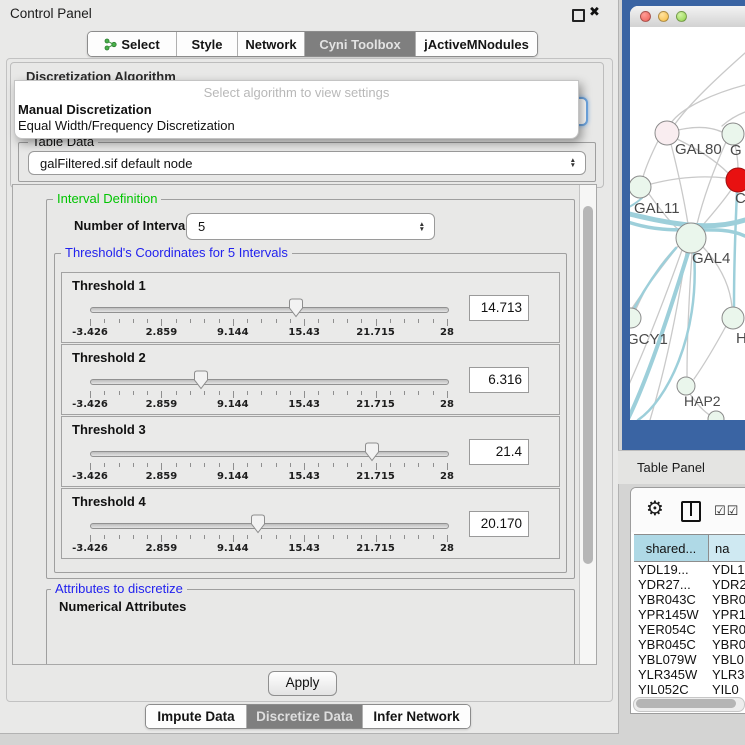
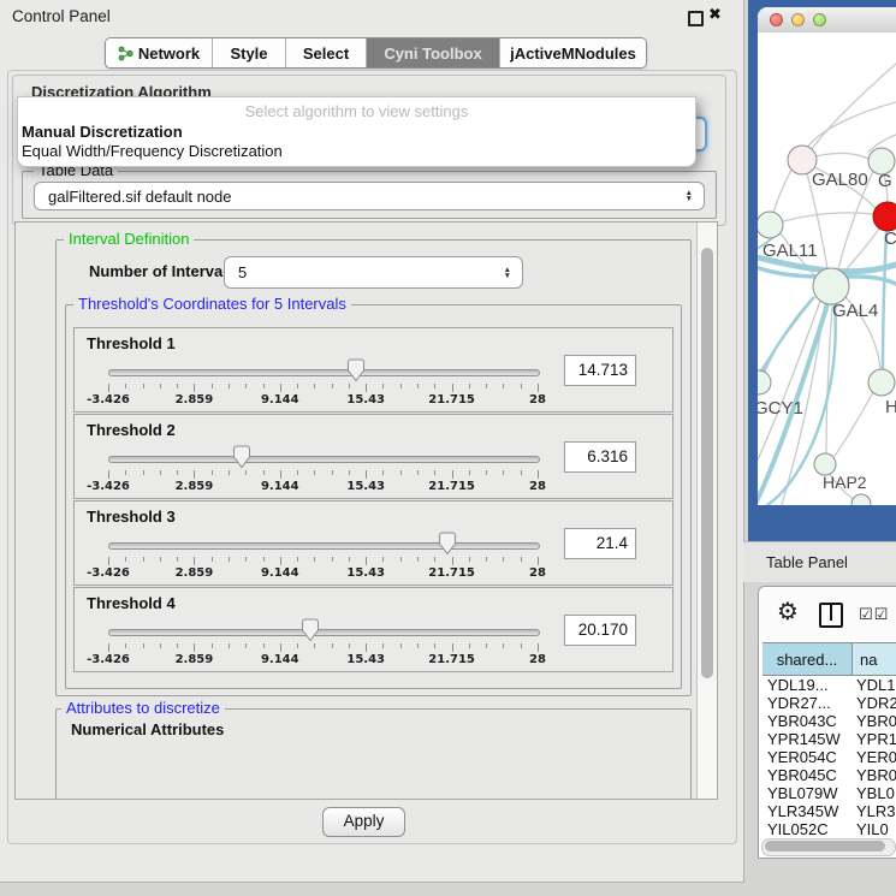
  Control Panel
  ✖
- Select
+ Network
  Style
- Network
+ Select
  Cyni Toolbox
  jActiveMNodules
  Discretization Algorithm
  Table Data
  galFiltered.sif default node
  Interval Definition
  Number of Interva
  5
  Threshold's Coordinates for 5 Intervals
  Threshold 1
  -3.426
  2.859
  9.144
  15.43
  21.715
  28
  14.713
  Threshold 2
  -3.426
  2.859
  9.144
  15.43
  21.715
  28
  6.316
  Threshold 3
  -3.426
  2.859
  9.144
  15.43
  21.715
  28
  21.4
  Threshold 4
  -3.426
  2.859
  9.144
  15.43
  21.715
  28
  20.170
  Attributes to discretize
  Numerical Attributes
  Apply
- Impute Data
- Discretize Data
- Infer Network
  Select algorithm to view settings
  Manual Discretization
  Equal Width/Frequency Discretization
  GAL80
  G
  C
  GAL11
  GAL4
  GCY1
  H
  HAP2
  Table Panel
  ⚙
  ☑☑
  shared...
  na
  YDL19...
  YDL1
  YDR27...
  YDR2
  YBR043C
  YBR0
  YPR145W
  YPR1
  YER054C
  YER0
  YBR045C
  YBR0
  YBL079W
  YBL0
  YLR345W
  YLR3
  YIL052C
  YIL0
